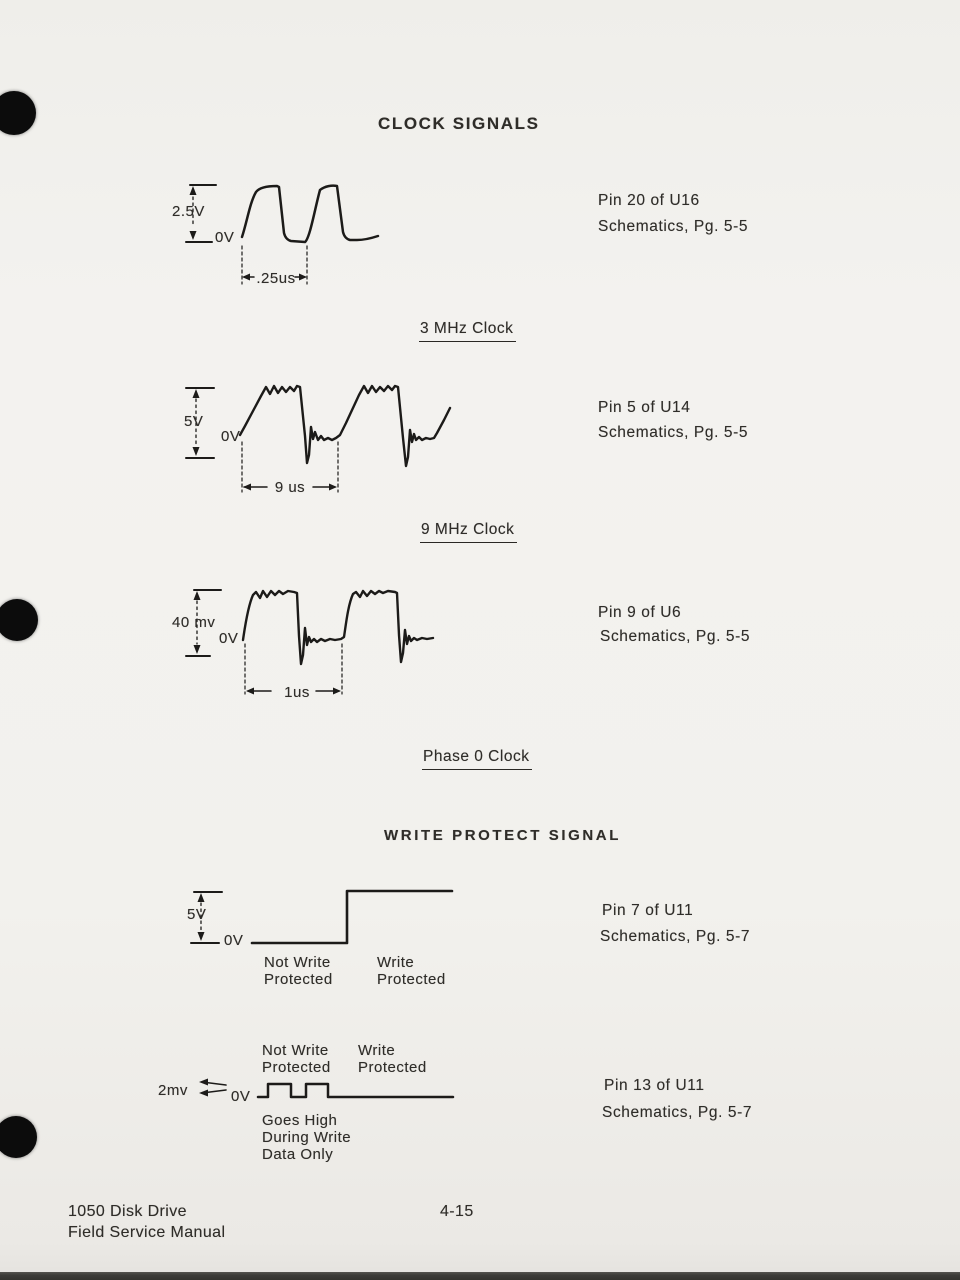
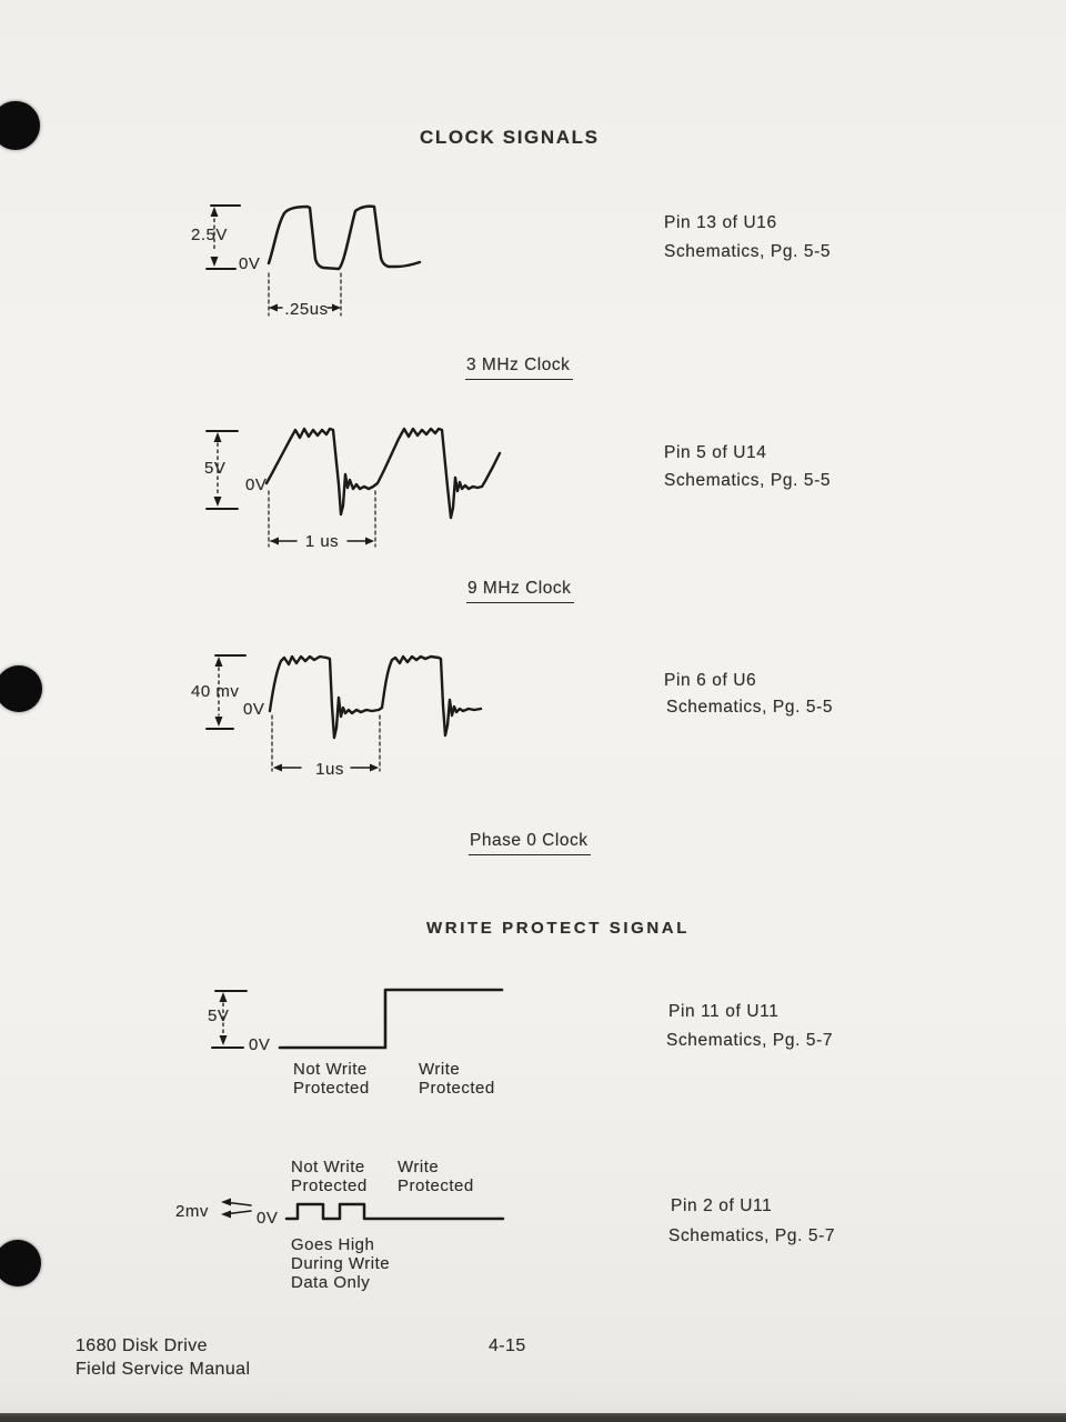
  CLOCK SIGNALS
  2.5V
  0V
  .25us
- Pin 20 of U16
+ Pin 13 of U16
  Schematics, Pg. 5-5
  3 MHz Clock
  5V
  0V
- 9 us
+ 1 us
  Pin 5 of U14
  Schematics, Pg. 5-5
  9 MHz Clock
  40 mv
  0V
  1us
- Pin 9 of U6
+ Pin 6 of U6
  Schematics, Pg. 5-5
  Phase 0 Clock
  WRITE PROTECT SIGNAL
  5V
  0V
  Not Write
  Protected
  Write
  Protected
- Pin 7 of U11
+ Pin 11 of U11
  Schematics, Pg. 5-7
  Not Write
  Protected
  Write
  Protected
  2mv
  0V
  Goes High
  During Write
  Data Only
- Pin 13 of U11
+ Pin 2 of U11
  Schematics, Pg. 5-7
- 1050 Disk Drive
+ 1680 Disk Drive
  Field Service Manual
  4-15
